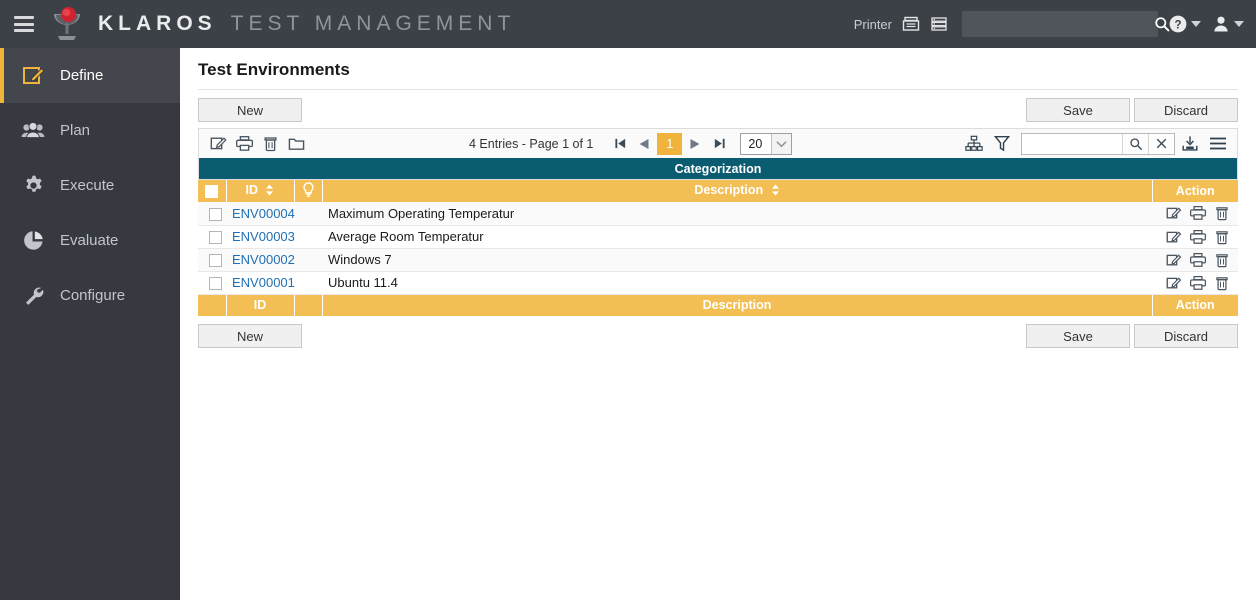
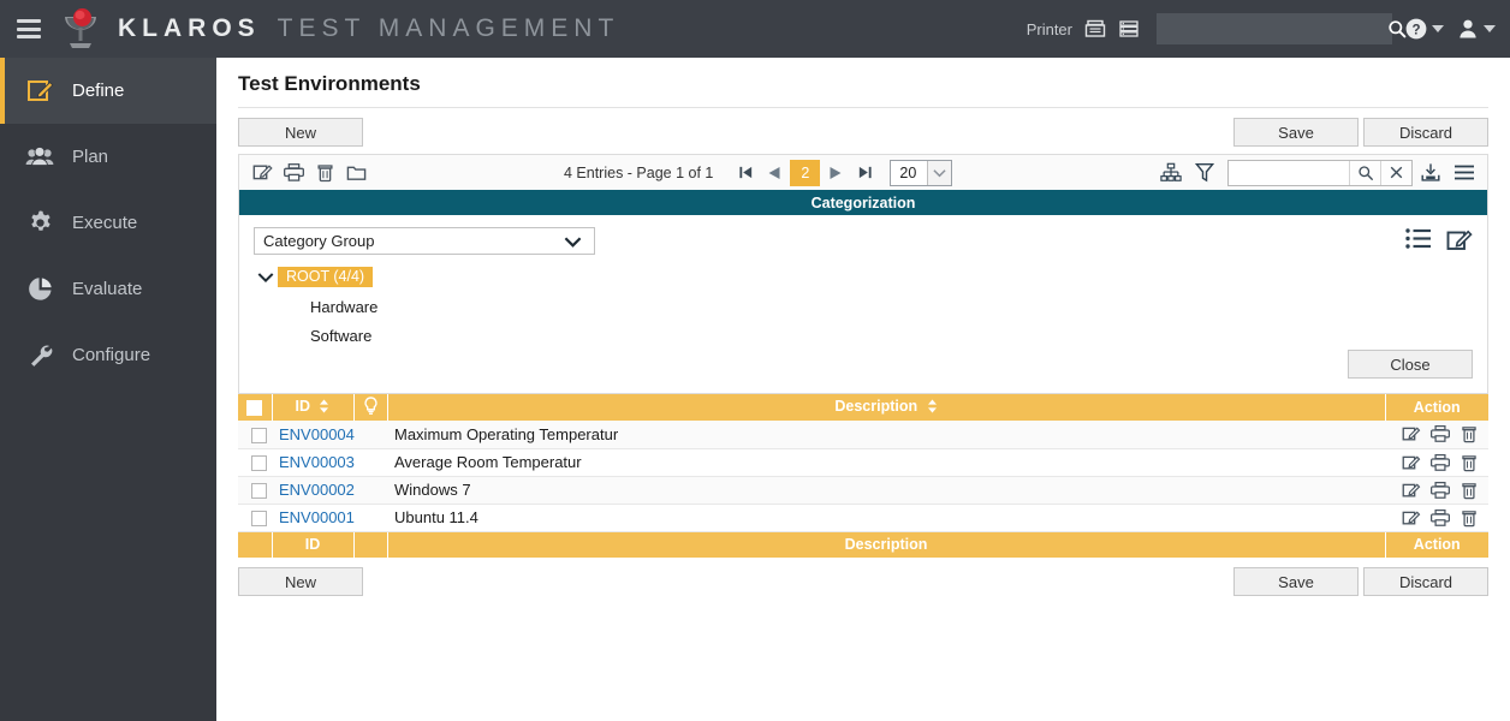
  KLAROS
  TEST MANAGEMENT
  Printer
  ?
  Define
  Plan
  Execute
  Evaluate
  Configure
  Test Environments
  New
  Save
  Discard
  4 Entries - Page 1 of 1
- 1
+ 2
  20
  Categorization
+ Category Group
+ ROOT (4/4)
+ Hardware
+ Software
+ Close
  	ID		Description	Action
  	ENV00004		Maximum Operating Temperatur
  	ENV00003		Average Room Temperatur
  	ENV00002		Windows 7
  	ENV00001		Ubuntu 11.4
  	ID		Description	Action
  New
  Save
  Discard
